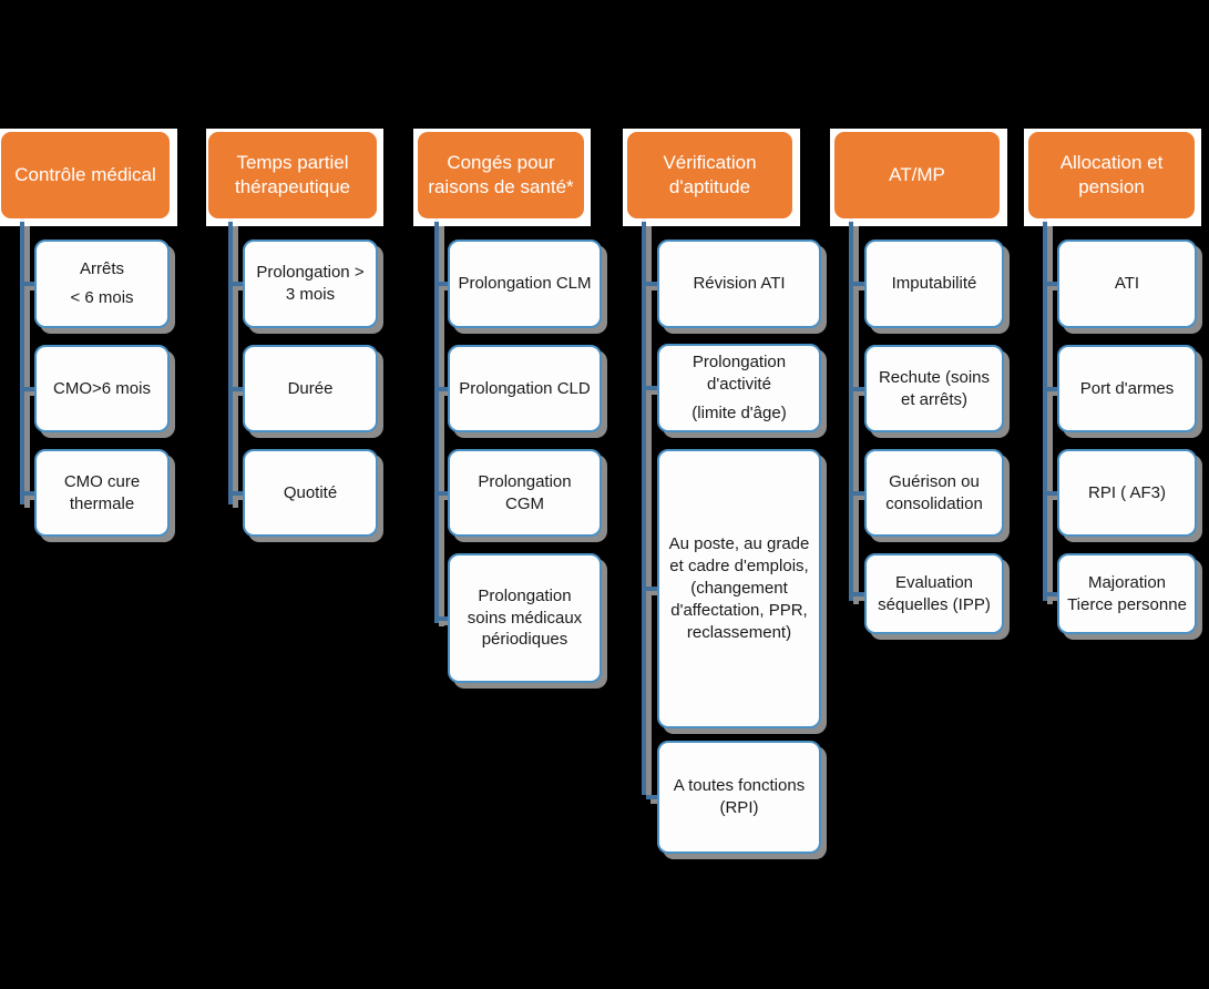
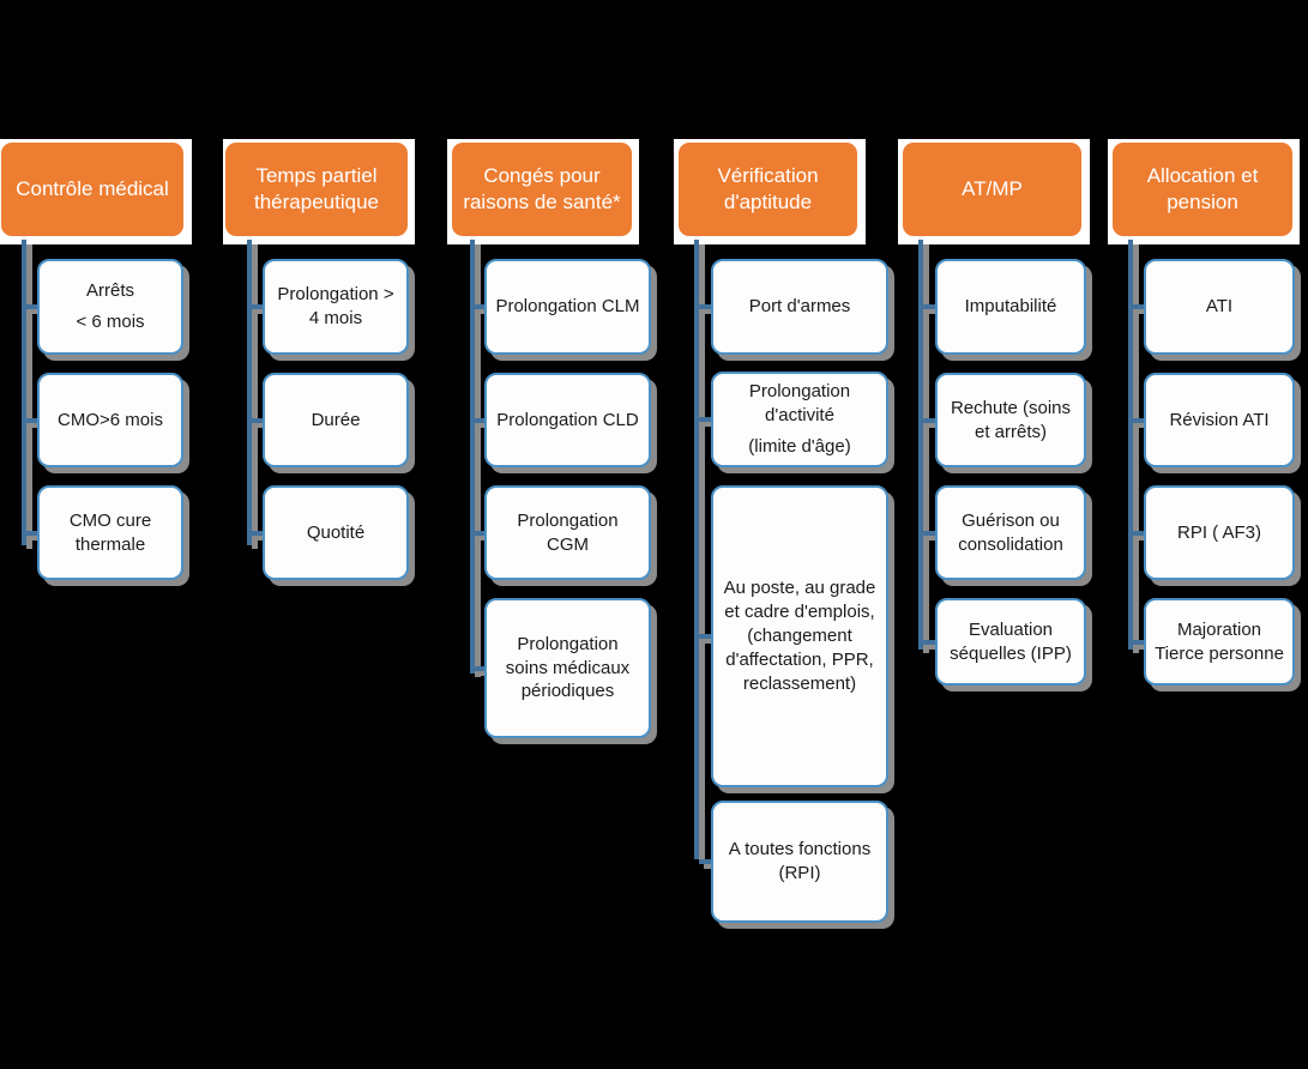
  Contrôle médical
  Arrêts
  < 6 mois
  CMO>6 mois
  CMO cure
  thermale
  Temps partiel
  thérapeutique
  Prolongation >
- 3 mois
+ 4 mois
  Durée
  Quotité
  Congés pour
  raisons de santé*
  Prolongation CLM
  Prolongation CLD
  Prolongation
  CGM
  Prolongation
  soins médicaux
  périodiques
  Vérification
  d'aptitude
- Révision ATI
+ Port d'armes
  Prolongation
  d'activité
  (limite d'âge)
  Au poste, au grade
  et cadre d'emplois,
  (changement
  d'affectation, PPR,
  reclassement)
  A toutes fonctions
  (RPI)
  AT/MP
  Imputabilité
  Rechute (soins
  et arrêts)
  Guérison ou
  consolidation
  Evaluation
  séquelles (IPP)
  Allocation et
  pension
  ATI
- Port d'armes
+ Révision ATI
  RPI ( AF3)
  Majoration
  Tierce personne
